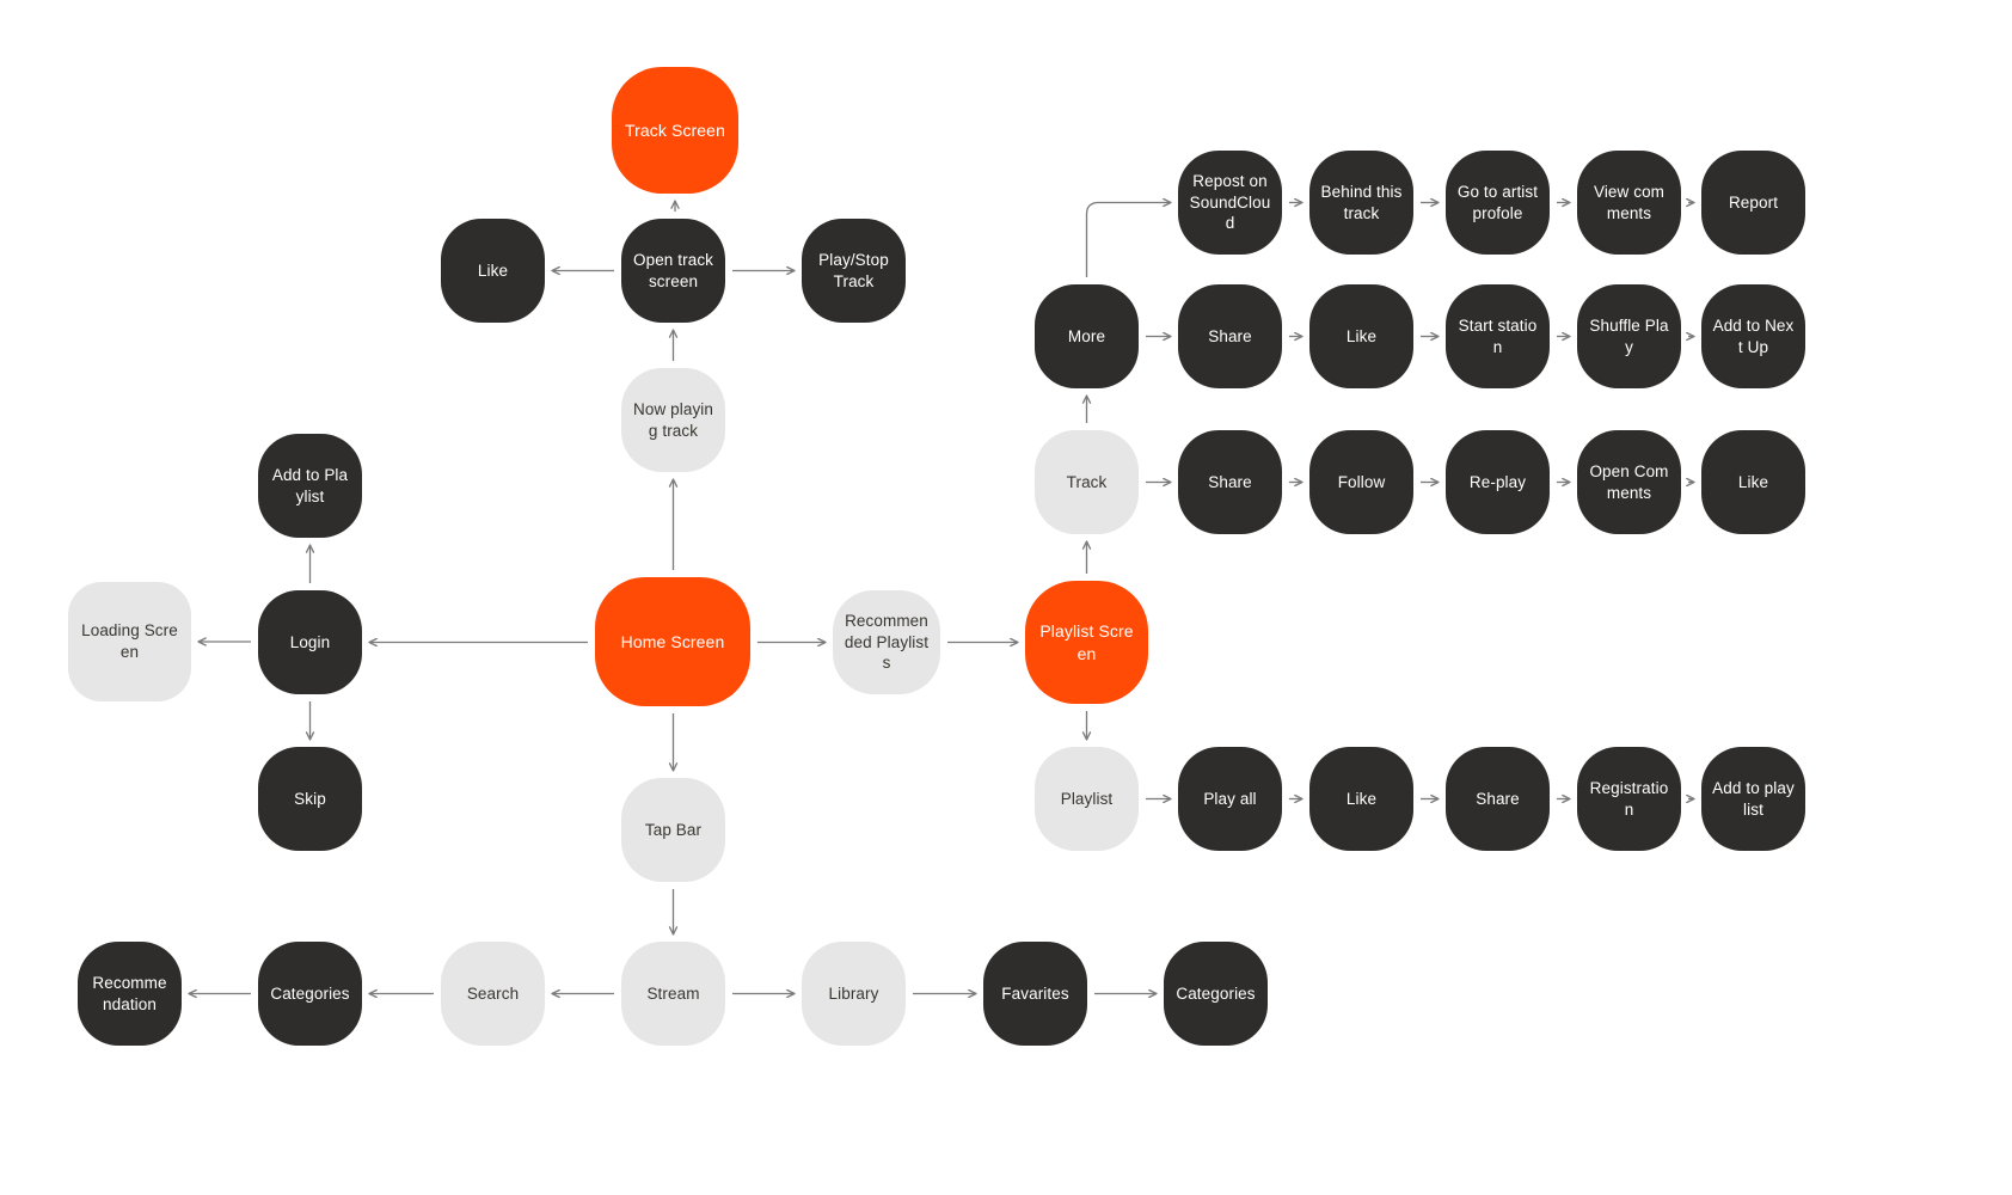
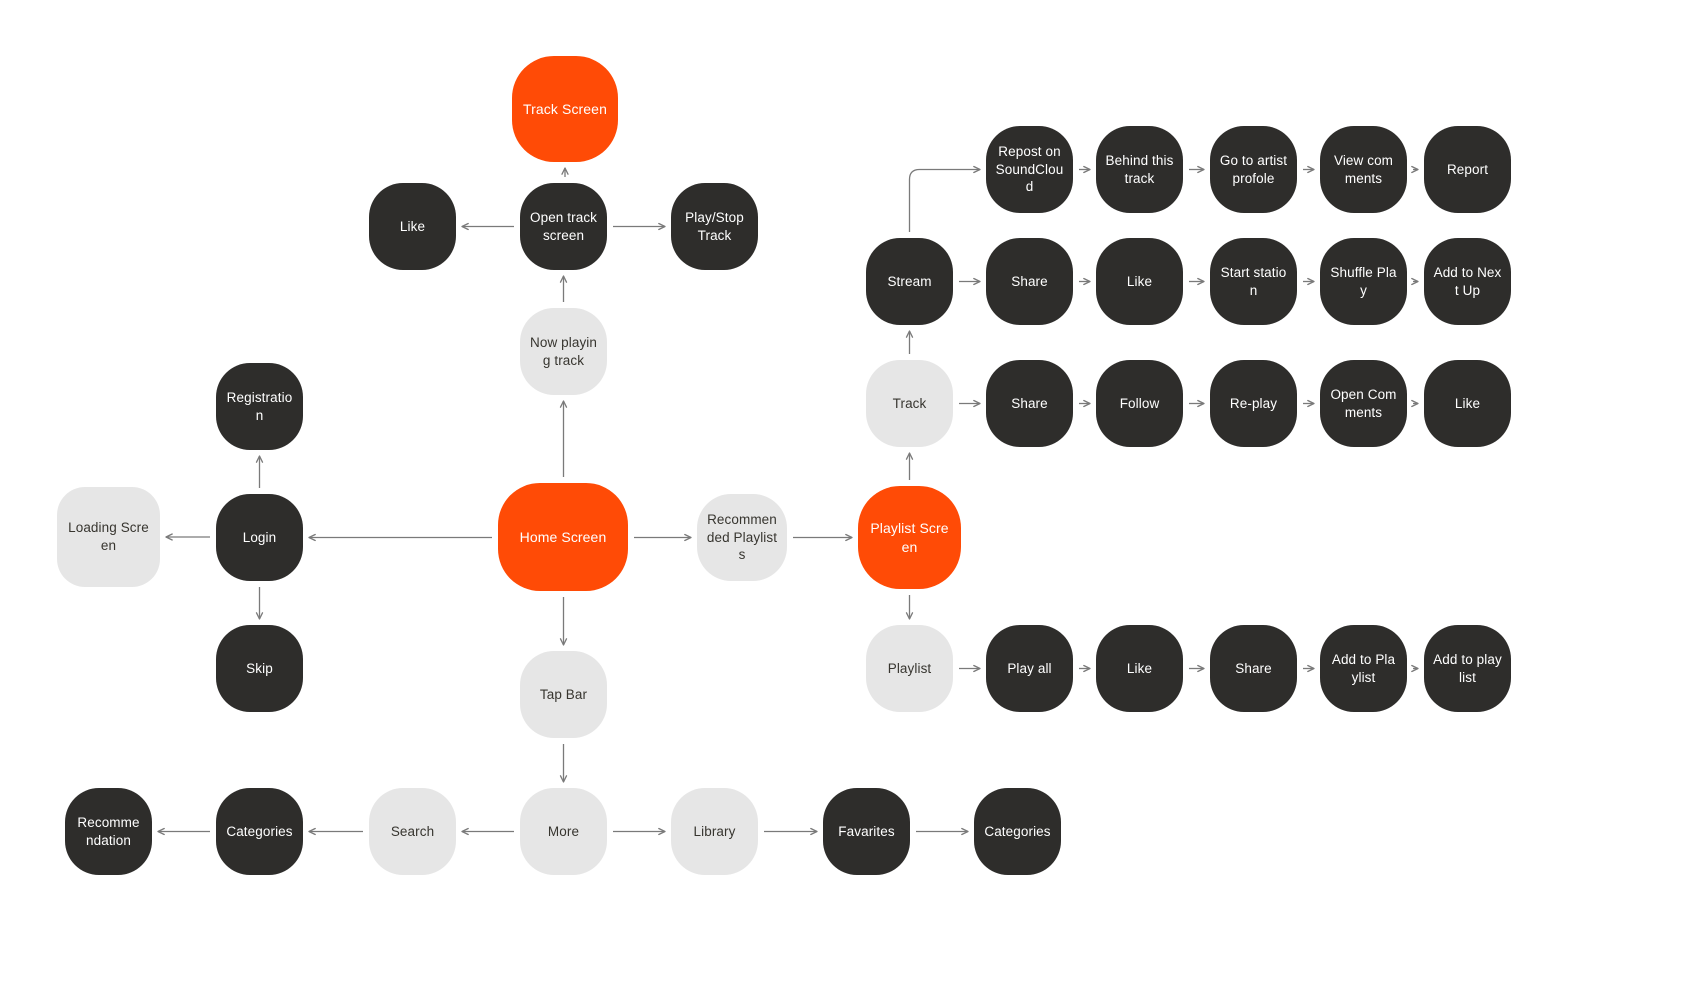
  Track Screen
  Like
  Open track screen
  Play/Stop Track
  Now playing track
- Add to Playlist
+ Registration
  Loading Screen
  Login
  Skip
  Home Screen
  Recommended Playlists
  Playlist Screen
  Tap Bar
- More
+ Stream
  Repost on SoundCloud
  Behind this track
  Go to artist profole
  View comments
  Report
  Share
  Like
  Start station
  Shuffle Play
  Add to Next Up
  Track
  Share
  Follow
  Re-play
  Open Comments
  Like
  Playlist
  Play all
  Like
  Share
- Registration
+ Add to Playlist
  Add to playlist
  Recommendation
  Categories
  Search
- Stream
+ More
  Library
  Favarites
  Categories
